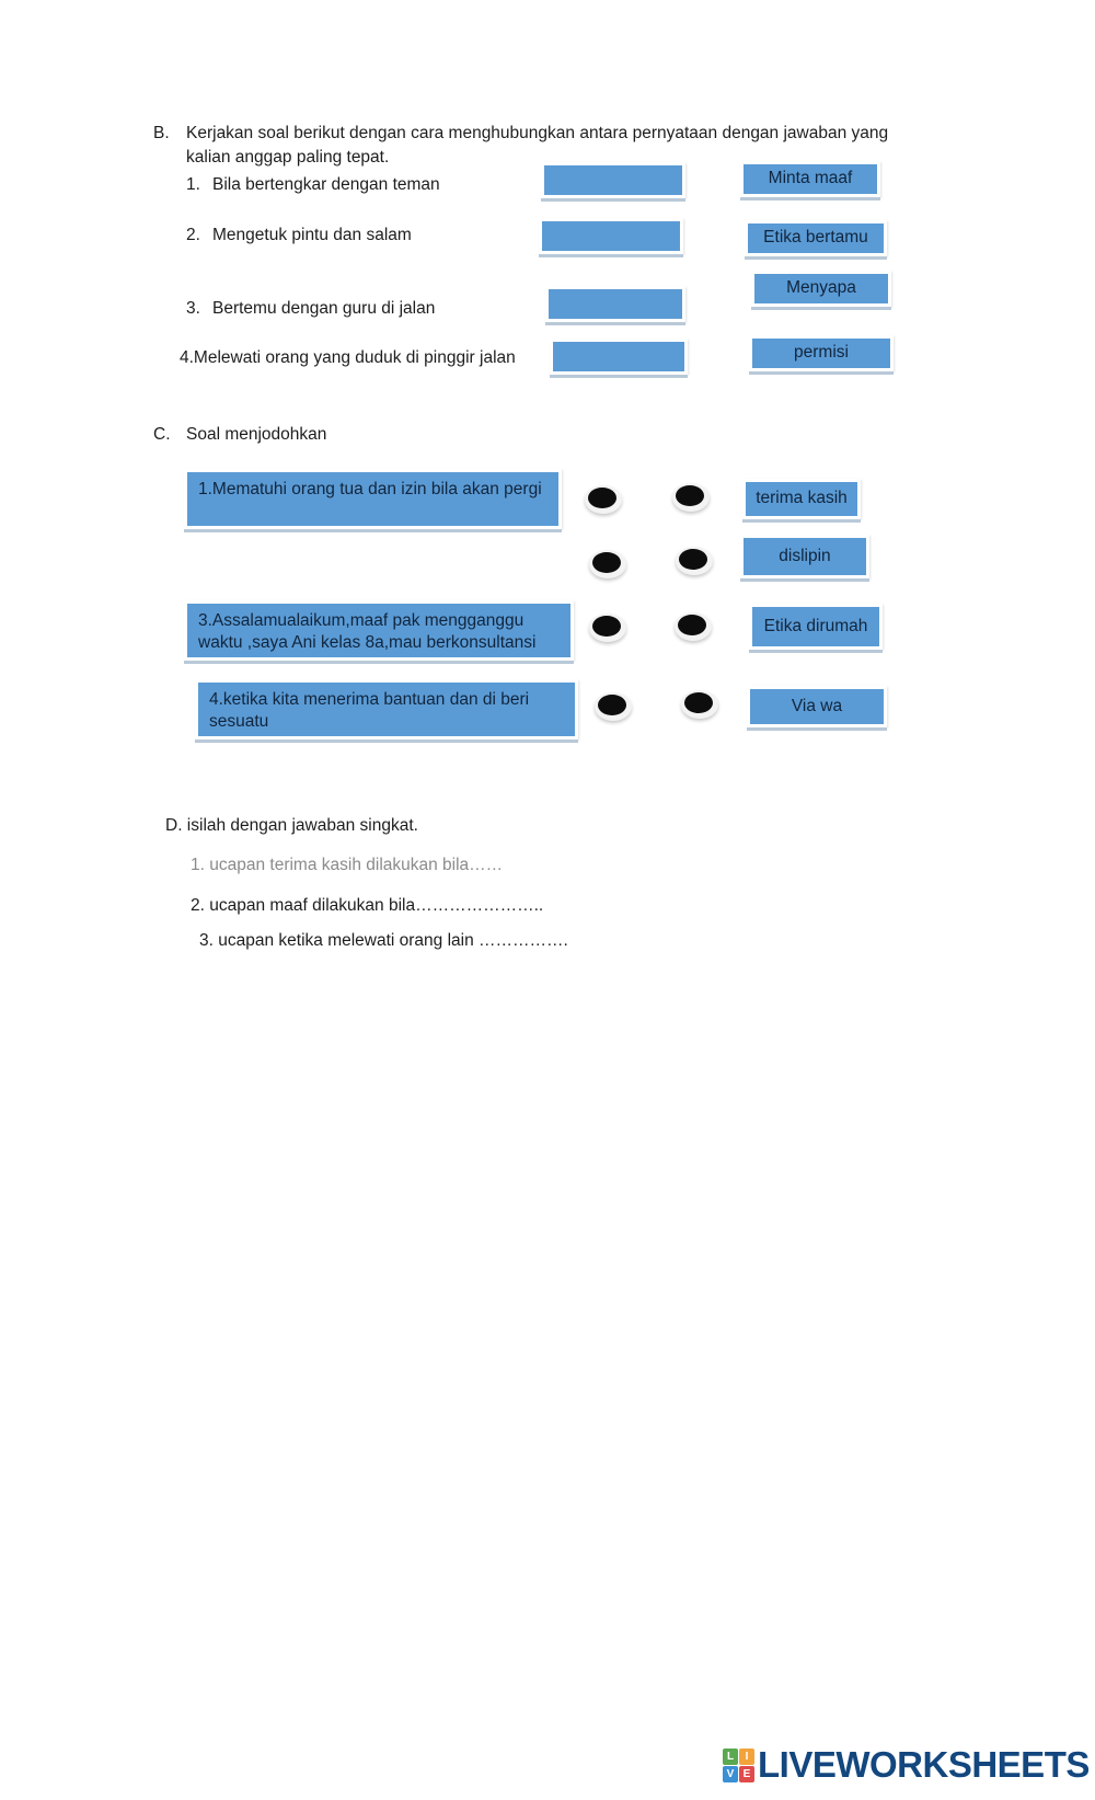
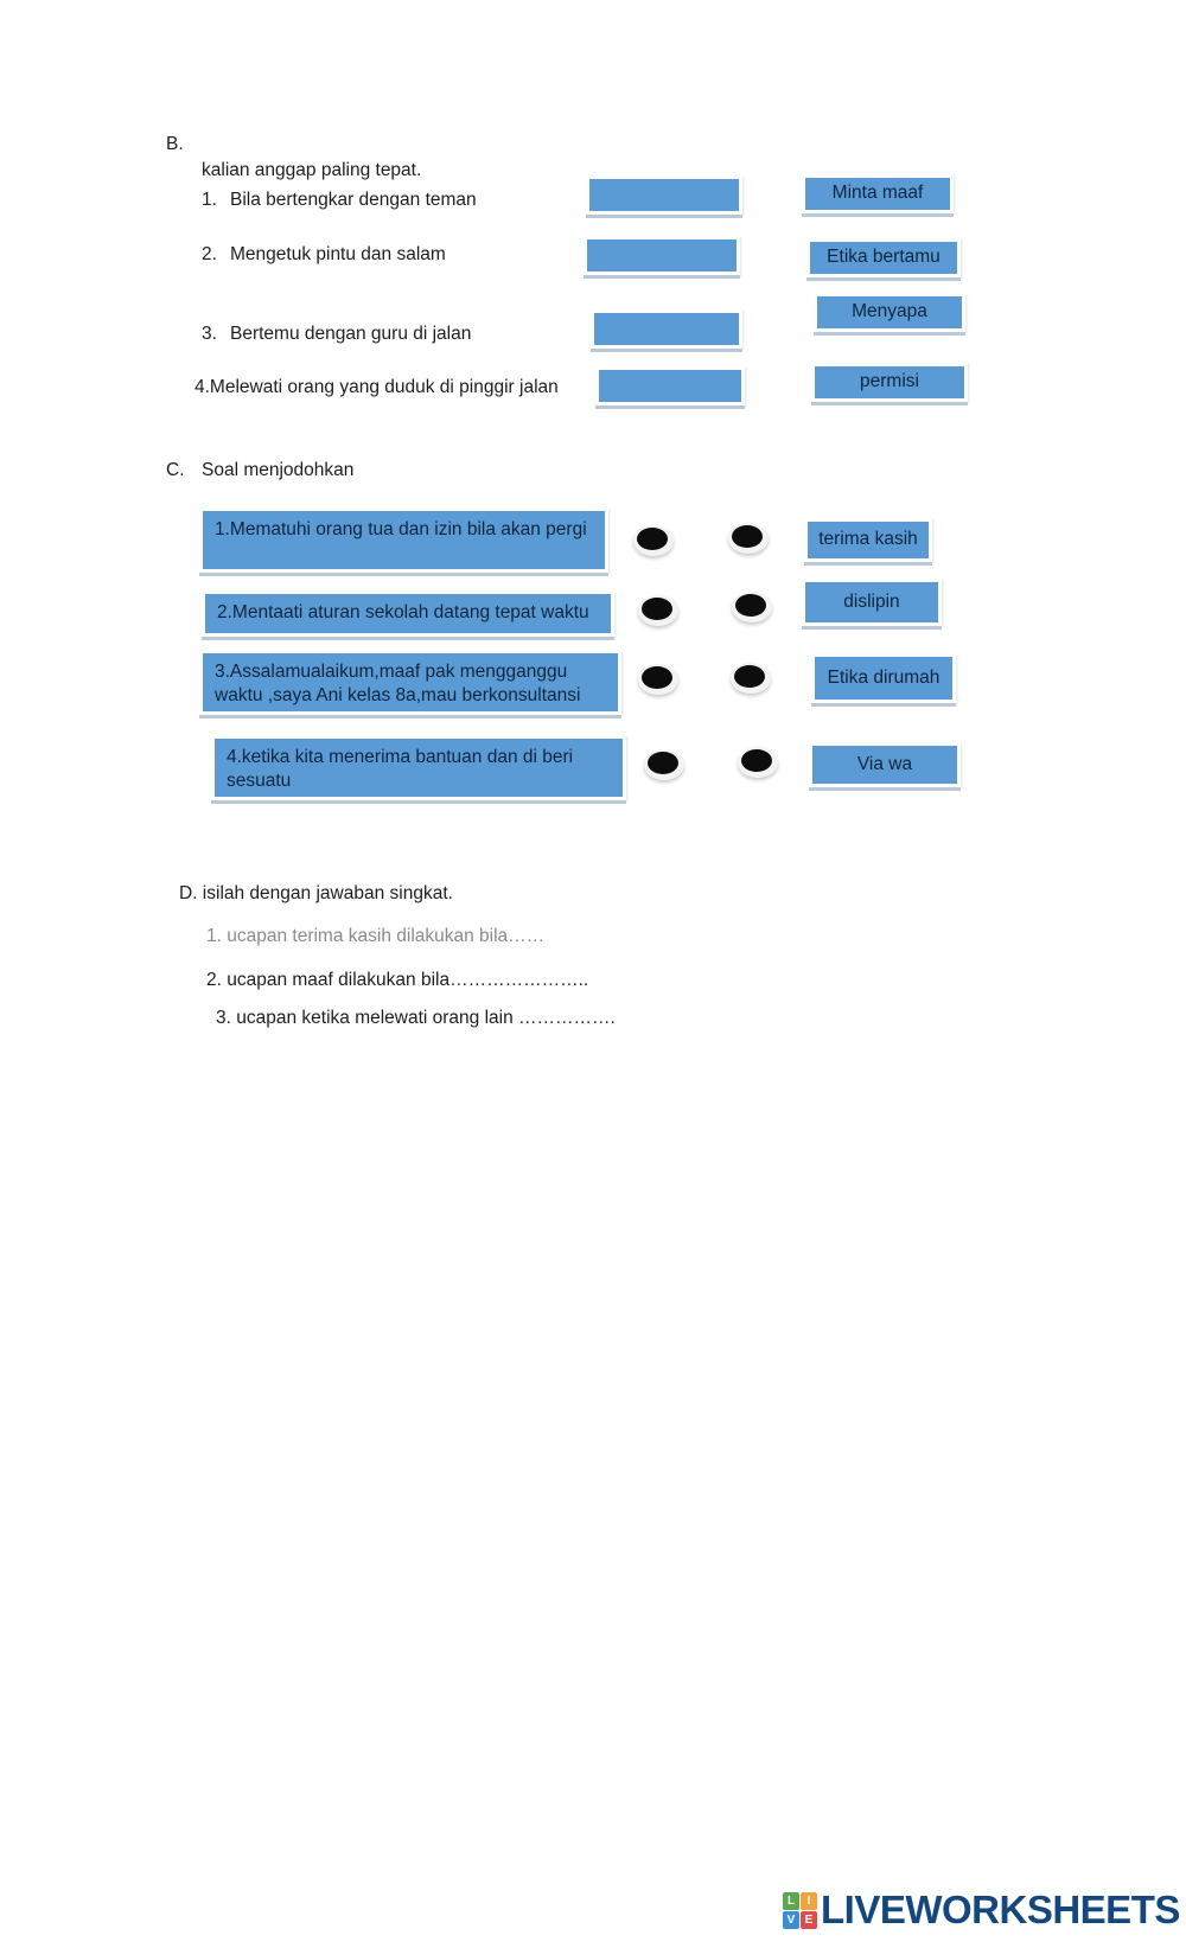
  B.
- Kerjakan soal berikut dengan cara menghubungkan antara pernyataan dengan jawaban yang
  kalian anggap paling tepat.
  1.
  Bila bertengkar dengan teman
  2.
  Mengetuk pintu dan salam
  3.
  Bertemu dengan guru di jalan
  4.Melewati orang yang duduk di pinggir jalan
  Minta maaf
  Etika bertamu
  Menyapa
  permisi
  C.
  Soal menjodohkan
  1.Mematuhi orang tua dan izin bila akan pergi
+ 2.Mentaati aturan sekolah datang tepat waktu
  3.Assalamualaikum,maaf pak mengganggu waktu ,saya Ani kelas 8a,mau berkonsultansi
  4.ketika kita menerima bantuan dan di beri sesuatu
  terima kasih
  dislipin
  Etika dirumah
  Via wa
  D. isilah dengan jawaban singkat.
  1. ucapan terima kasih dilakukan bila……
  2. ucapan maaf dilakukan bila…………………..
  3. ucapan ketika melewati orang lain …………….
  L
  I
  V
  E
  LIVEWORKSHEETS
